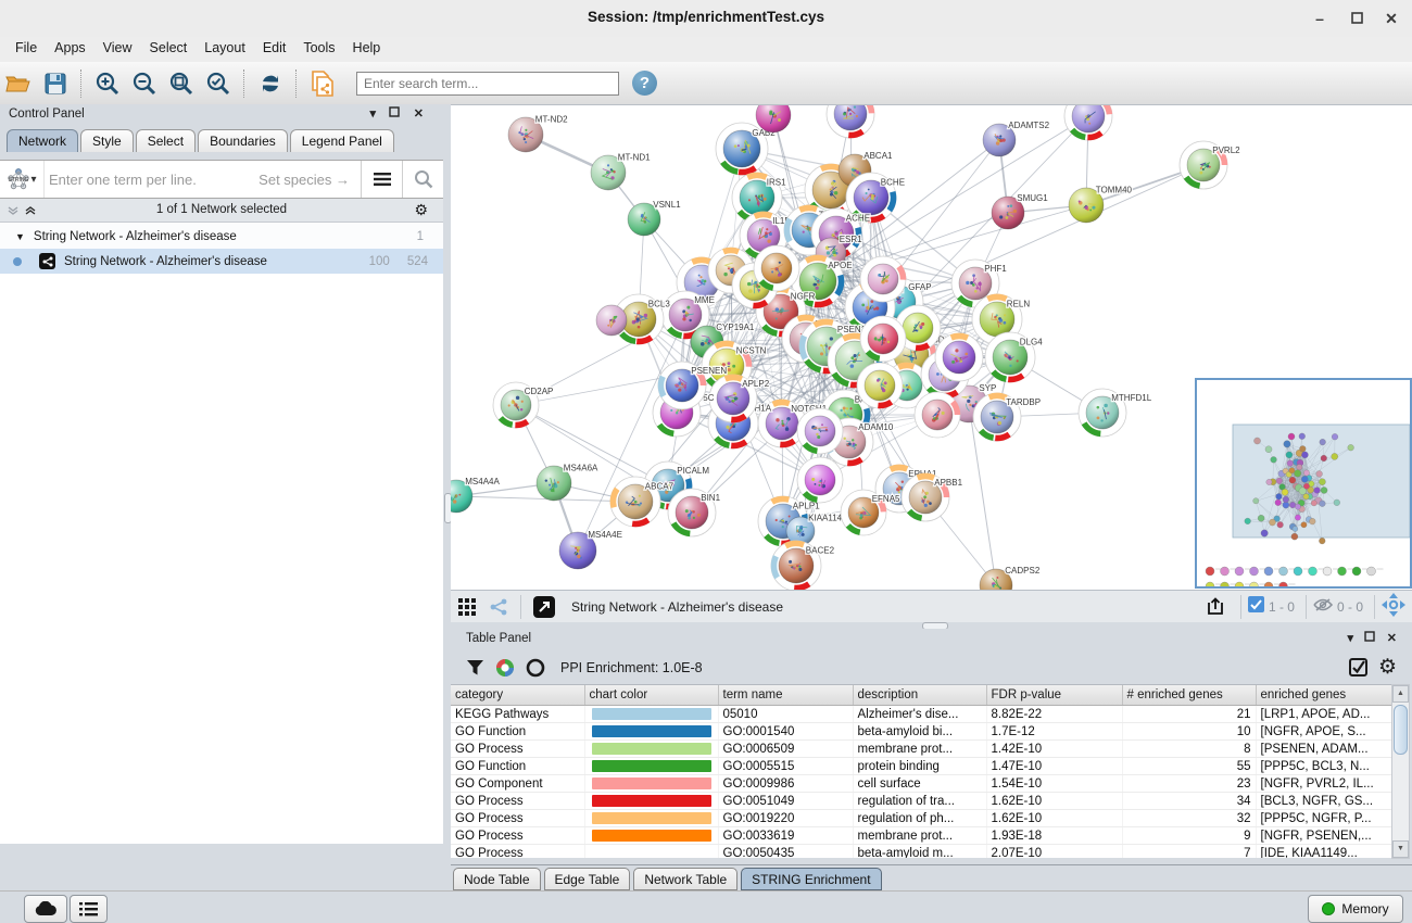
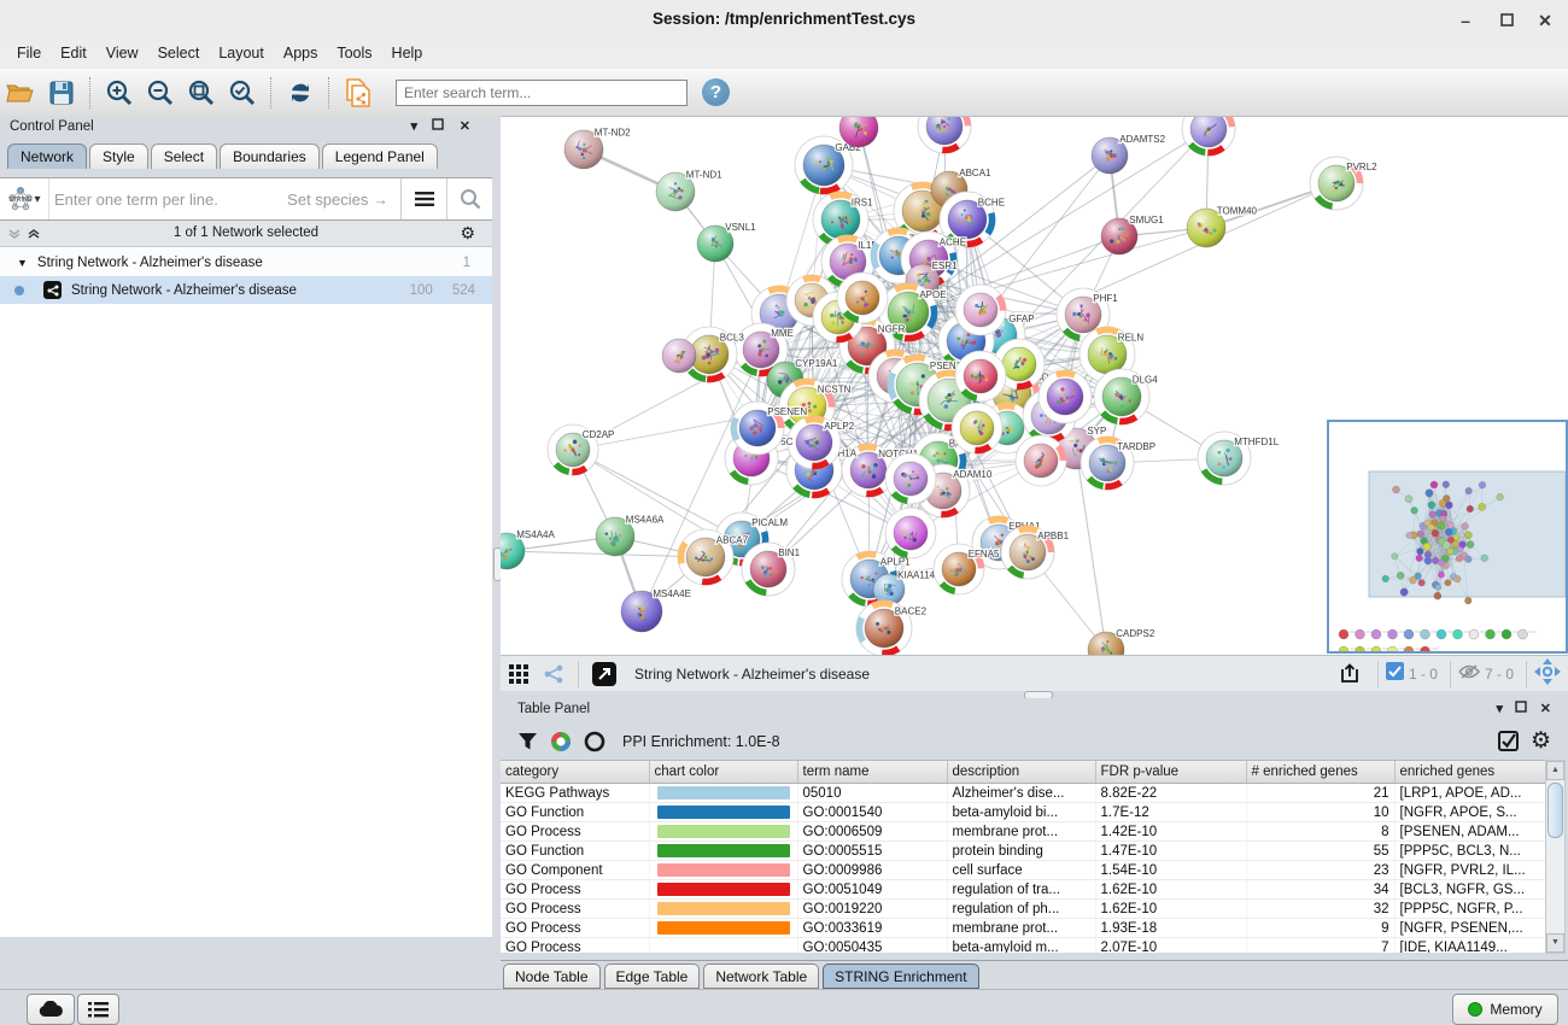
  Session: /tmp/enrichmentTest.cys
  –
  ✕
  File
- Apps
+ Edit
  View
  Select
  Layout
- Edit
+ Apps
  Tools
  Help
  Enter search term...
  ?
  Control Panel
  ▾
  ✕
  Network Style Select Boundaries Legend Panel
  ▾
  Enter one term per line.
  Set species →
  1 of 1 Network selected
  ⚙
  ▼
  String Network - Alzheimer's disease
  1
  String Network - Alzheimer's disease
  100
  524
  MT-ND2
  MT-ND1
  VSNL1
  GAB
  IRS1
  ABCA1
  BCHE
  IL1
  ACHE
  ESR1
  APOE
  MME
  GFAP
  NGFR
  CYP19A1
  NCSTN
  PSEN
  BCL3
  SMUG1
  TOMM40
  PVRL2
  ADAMTS2
  PHF1
  RELN
  DLG4
  SYP
  TARDBP
  MTHFD1L
  CD2AP
  MS4A6A
  MS4A4A
  MS4A4E
  PICALM
  ABCA7
  BIN1
  APLP1
  KIAA114
  BACE2
  EFNA5
  APBB1
  ADAM10
  APLP2
  PSENEN
  CADPS2
  String Network - Alzheimer's disease
  1 - 0
- 0 - 0
+ 7 - 0
  Table Panel
  ▾
  ✕
  PPI Enrichment: 1.0E-8
  ⚙
  category	chart color	term name	description	FDR p-value	# enriched genes	enriched genes
  KEGG Pathways		05010	Alzheimer's dise...	8.82E-22	21	[LRP1, APOE, AD...
  GO Function		GO:0001540	beta-amyloid bi...	1.7E-12	10	[NGFR, APOE, S...
  GO Process		GO:0006509	membrane prot...	1.42E-10	8	[PSENEN, ADAM...
  GO Function		GO:0005515	protein binding	1.47E-10	55	[PPP5C, BCL3, N...
  GO Component		GO:0009986	cell surface	1.54E-10	23	[NGFR, PVRL2, IL...
  GO Process		GO:0051049	regulation of tra...	1.62E-10	34	[BCL3, NGFR, GS...
  GO Process		GO:0019220	regulation of ph...	1.62E-10	32	[PPP5C, NGFR, P...
  GO Process		GO:0033619	membrane prot...	1.93E-18	9	[NGFR, PSENEN,...
  GO Process		GO:0050435	beta-amyloid m...	2.07E-10	7	[IDE, KIAA1149...
  Node Table Edge Table Network Table STRING Enrichment
  Memory
